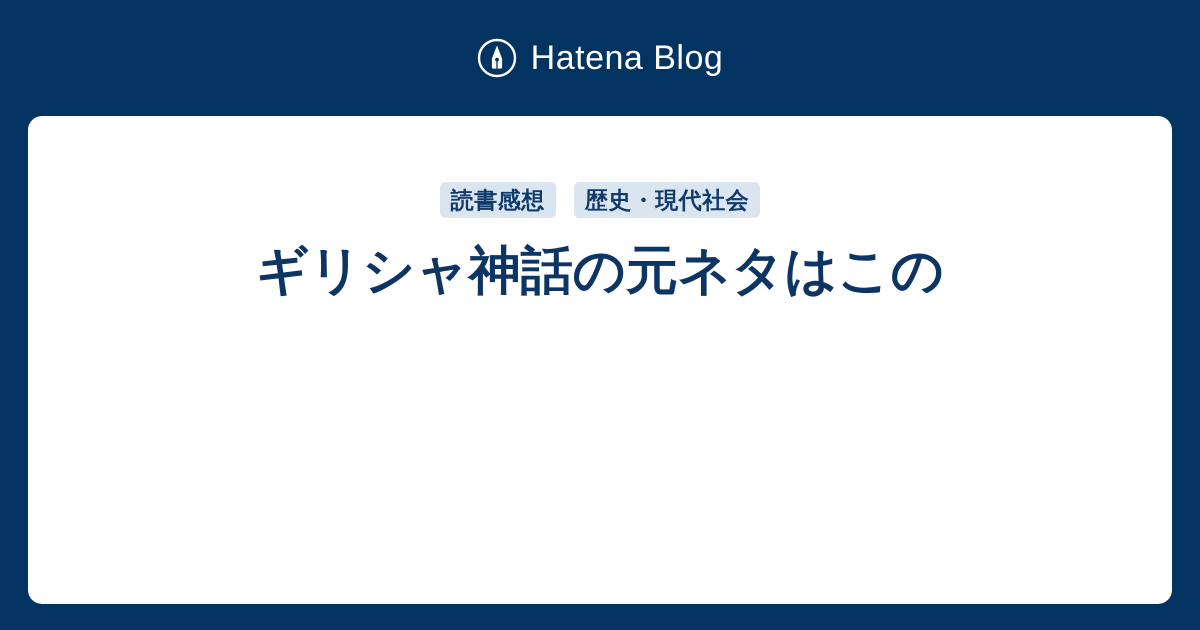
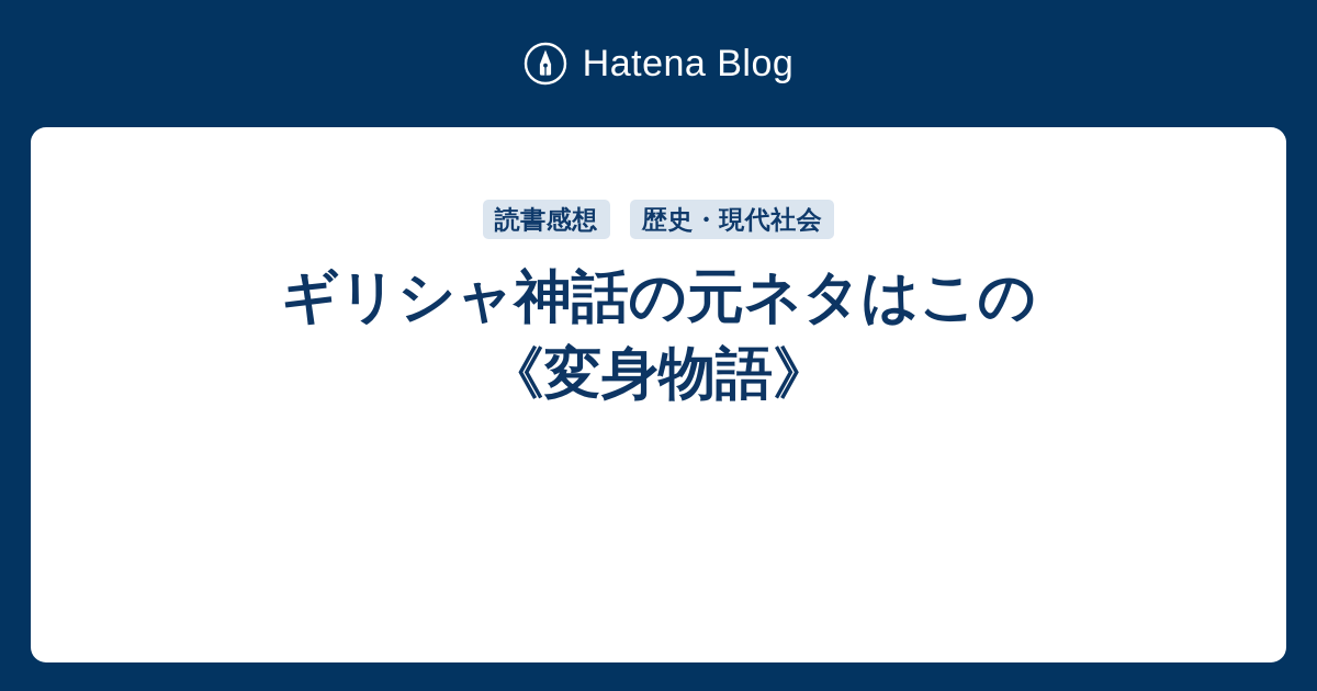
  Hatena Blog
  読書感想
  歴史・現代社会
  ギリシャ神話の元ネタはこの
+ 《変身物語》
